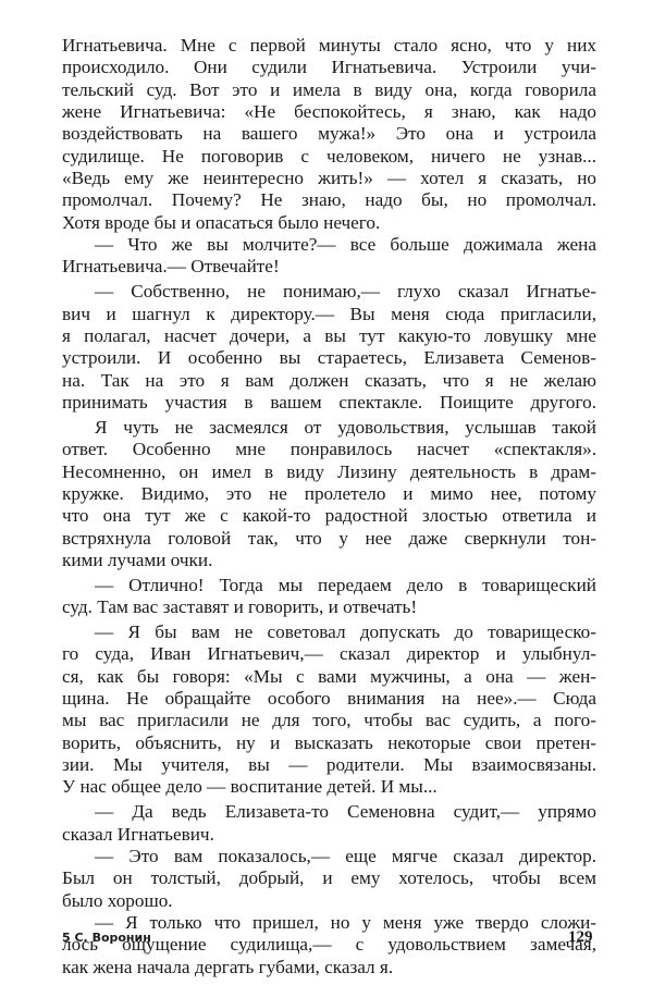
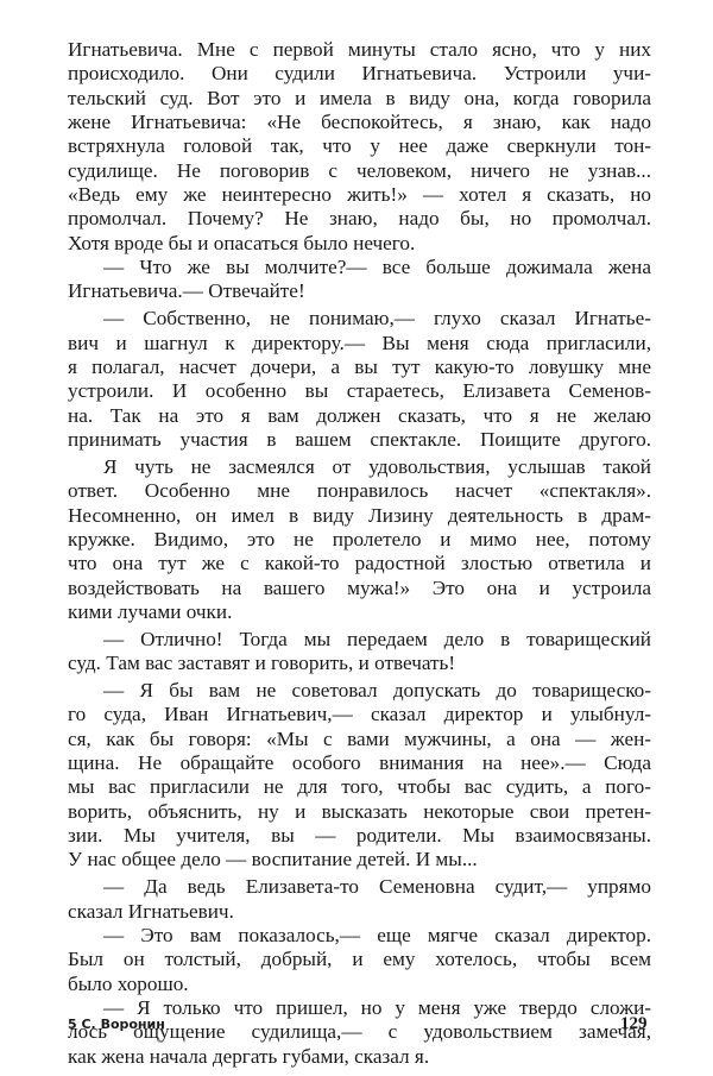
  Игнатьевича. Мне с первой минуты стало ясно, что у них
  происходило. Они судили Игнатьевича. Устроили учи-
  тельский суд. Вот это и имела в виду она, когда говорила
  жене Игнатьевича: «Не беспокойтесь, я знаю, как надо
- воздействовать на вашего мужа!» Это она и устроила
+ встряхнула головой так, что у нее даже сверкнули тон-
  судилище. Не поговорив с человеком, ничего не узнав...
  «Ведь ему же неинтересно жить!» — хотел я сказать, но
  промолчал. Почему? Не знаю, надо бы, но промолчал.
  Хотя вроде бы и опасаться было нечего.
  — Что же вы молчите?— все больше дожимала жена
  Игнатьевича.— Отвечайте!
  — Собственно, не понимаю,— глухо сказал Игнатье-
  вич и шагнул к директору.— Вы меня сюда пригласили,
  я полагал, насчет дочери, а вы тут какую-то ловушку мне
  устроили. И особенно вы стараетесь, Елизавета Семенов-
  на. Так на это я вам должен сказать, что я не желаю
  принимать участия в вашем спектакле. Поищите другого.
  Я чуть не засмеялся от удовольствия, услышав такой
  ответ. Особенно мне понравилось насчет «спектакля».
  Несомненно, он имел в виду Лизину деятельность в драм-
  кружке. Видимо, это не пролетело и мимо нее, потому
  что она тут же с какой-то радостной злостью ответила и
- встряхнула головой так, что у нее даже сверкнули тон-
+ воздействовать на вашего мужа!» Это она и устроила
  кими лучами очки.
  — Отлично! Тогда мы передаем дело в товарищеский
  суд. Там вас заставят и говорить, и отвечать!
  — Я бы вам не советовал допускать до товарищеско-
  го суда, Иван Игнатьевич,— сказал директор и улыбнул-
  ся, как бы говоря: «Мы с вами мужчины, а она — жен-
  щина. Не обращайте особого внимания на нее».— Сюда
  мы вас пригласили не для того, чтобы вас судить, а пого-
  ворить, объяснить, ну и высказать некоторые свои претен-
  зии. Мы учителя, вы — родители. Мы взаимосвязаны.
  У нас общее дело — воспитание детей. И мы...
  — Да ведь Елизавета-то Семеновна судит,— упрямо
  сказал Игнатьевич.
  — Это вам показалось,— еще мягче сказал директор.
  Был он толстый, добрый, и ему хотелось, чтобы всем
  было хорошо.
  — Я только что пришел, но у меня уже твердо сложи-
  лось ощущение судилища,— с удовольствием замечая,
  как жена начала дергать губами, сказал я.
  5 С. Воронин
  129
